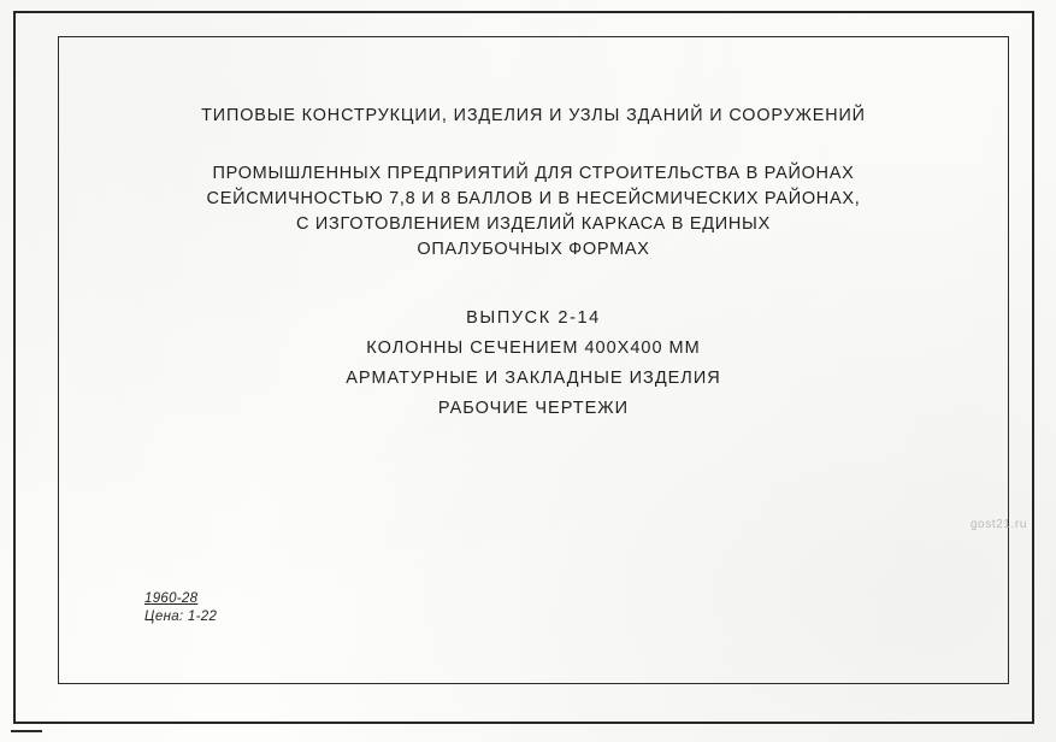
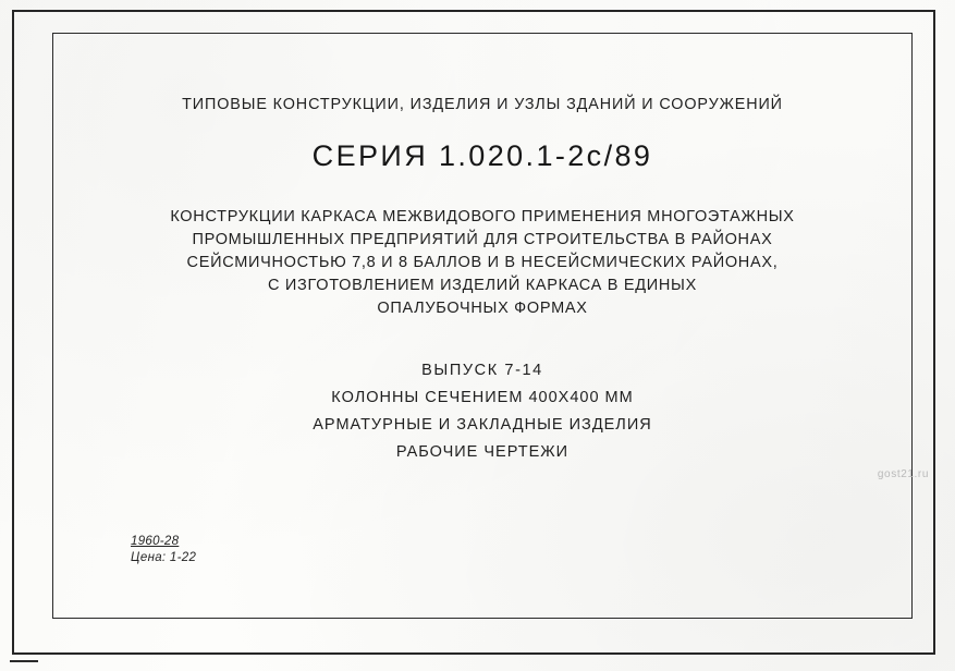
  ТИПОВЫЕ КОНСТРУКЦИИ, ИЗДЕЛИЯ И УЗЛЫ ЗДАНИЙ И СООРУЖЕНИЙ
+ СЕРИЯ 1.020.1-2с/89
+ КОНСТРУКЦИИ КАРКАСА МЕЖВИДОВОГО ПРИМЕНЕНИЯ МНОГОЭТАЖНЫХ
  ПРОМЫШЛЕННЫХ ПРЕДПРИЯТИЙ ДЛЯ СТРОИТЕЛЬСТВА В РАЙОНАХ
  СЕЙСМИЧНОСТЬЮ 7,8 И 8 БАЛЛОВ И В НЕСЕЙСМИЧЕСКИХ РАЙОНАХ,
  С ИЗГОТОВЛЕНИЕМ ИЗДЕЛИЙ КАРКАСА В ЕДИНЫХ
  ОПАЛУБОЧНЫХ ФОРМАХ
- ВЫПУСК 2-14
+ ВЫПУСК 7-14
  КОЛОННЫ СЕЧЕНИЕМ 400Х400 ММ
  АРМАТУРНЫЕ И ЗАКЛАДНЫЕ ИЗДЕЛИЯ
  РАБОЧИЕ ЧЕРТЕЖИ
  1960-28
  Цена: 1-22
  gost21.ru
